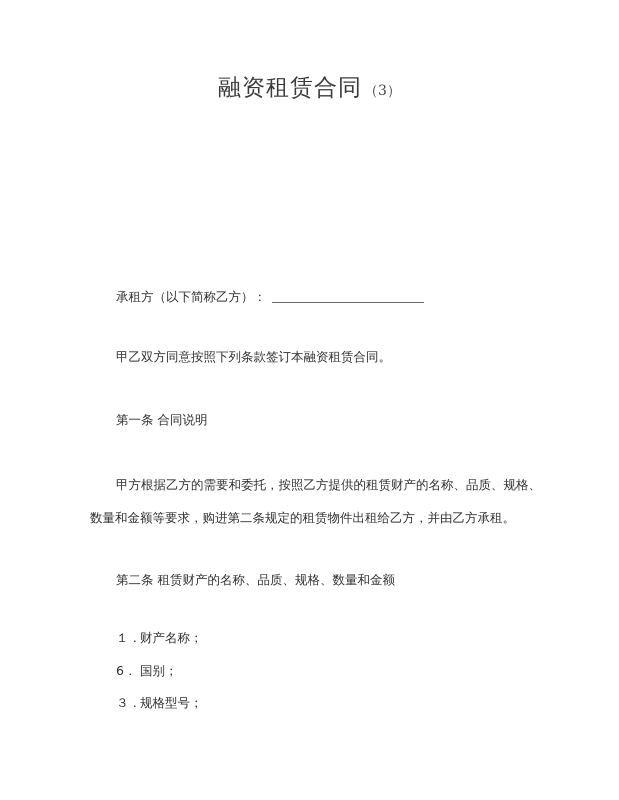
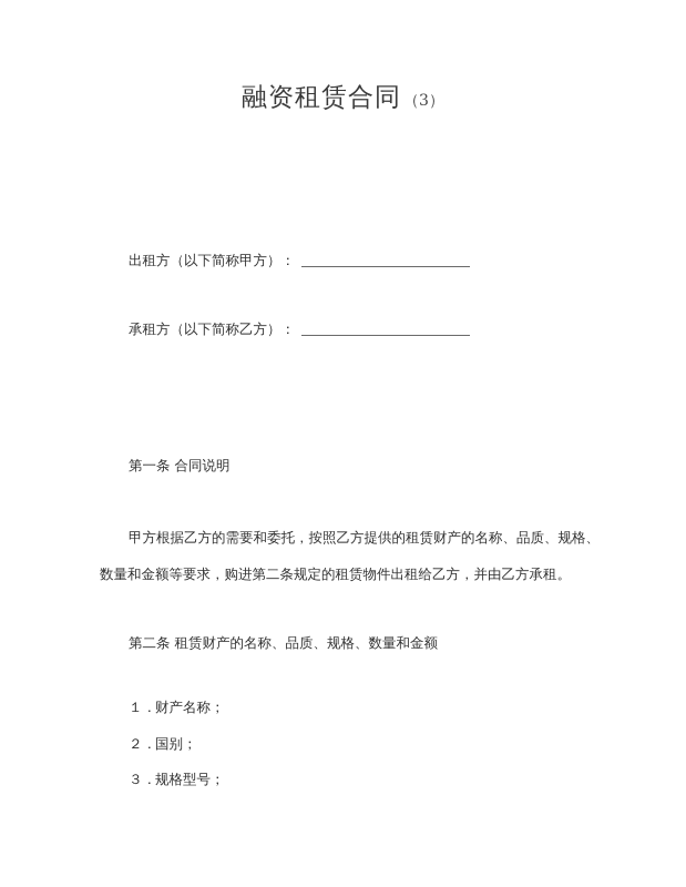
  融资租赁合同 （3）
+ 出租方（以下简称甲方）：
  承租方（以下简称乙方）：
- 甲乙双方同意按照下列条款签订本融资租赁合同。
  第一条 合同说明
  甲方根据乙方的需要和委托，按照乙方提供的租赁财产的名称、品质、规格、
  数量和金额等要求，购进第二条规定的租赁物件出租给乙方，并由乙方承租。
  第二条 租赁财产的名称、品质、规格、数量和金额
  １．财产名称；
- 6． 国别；
+ ２．国别；
  ３．规格型号；
